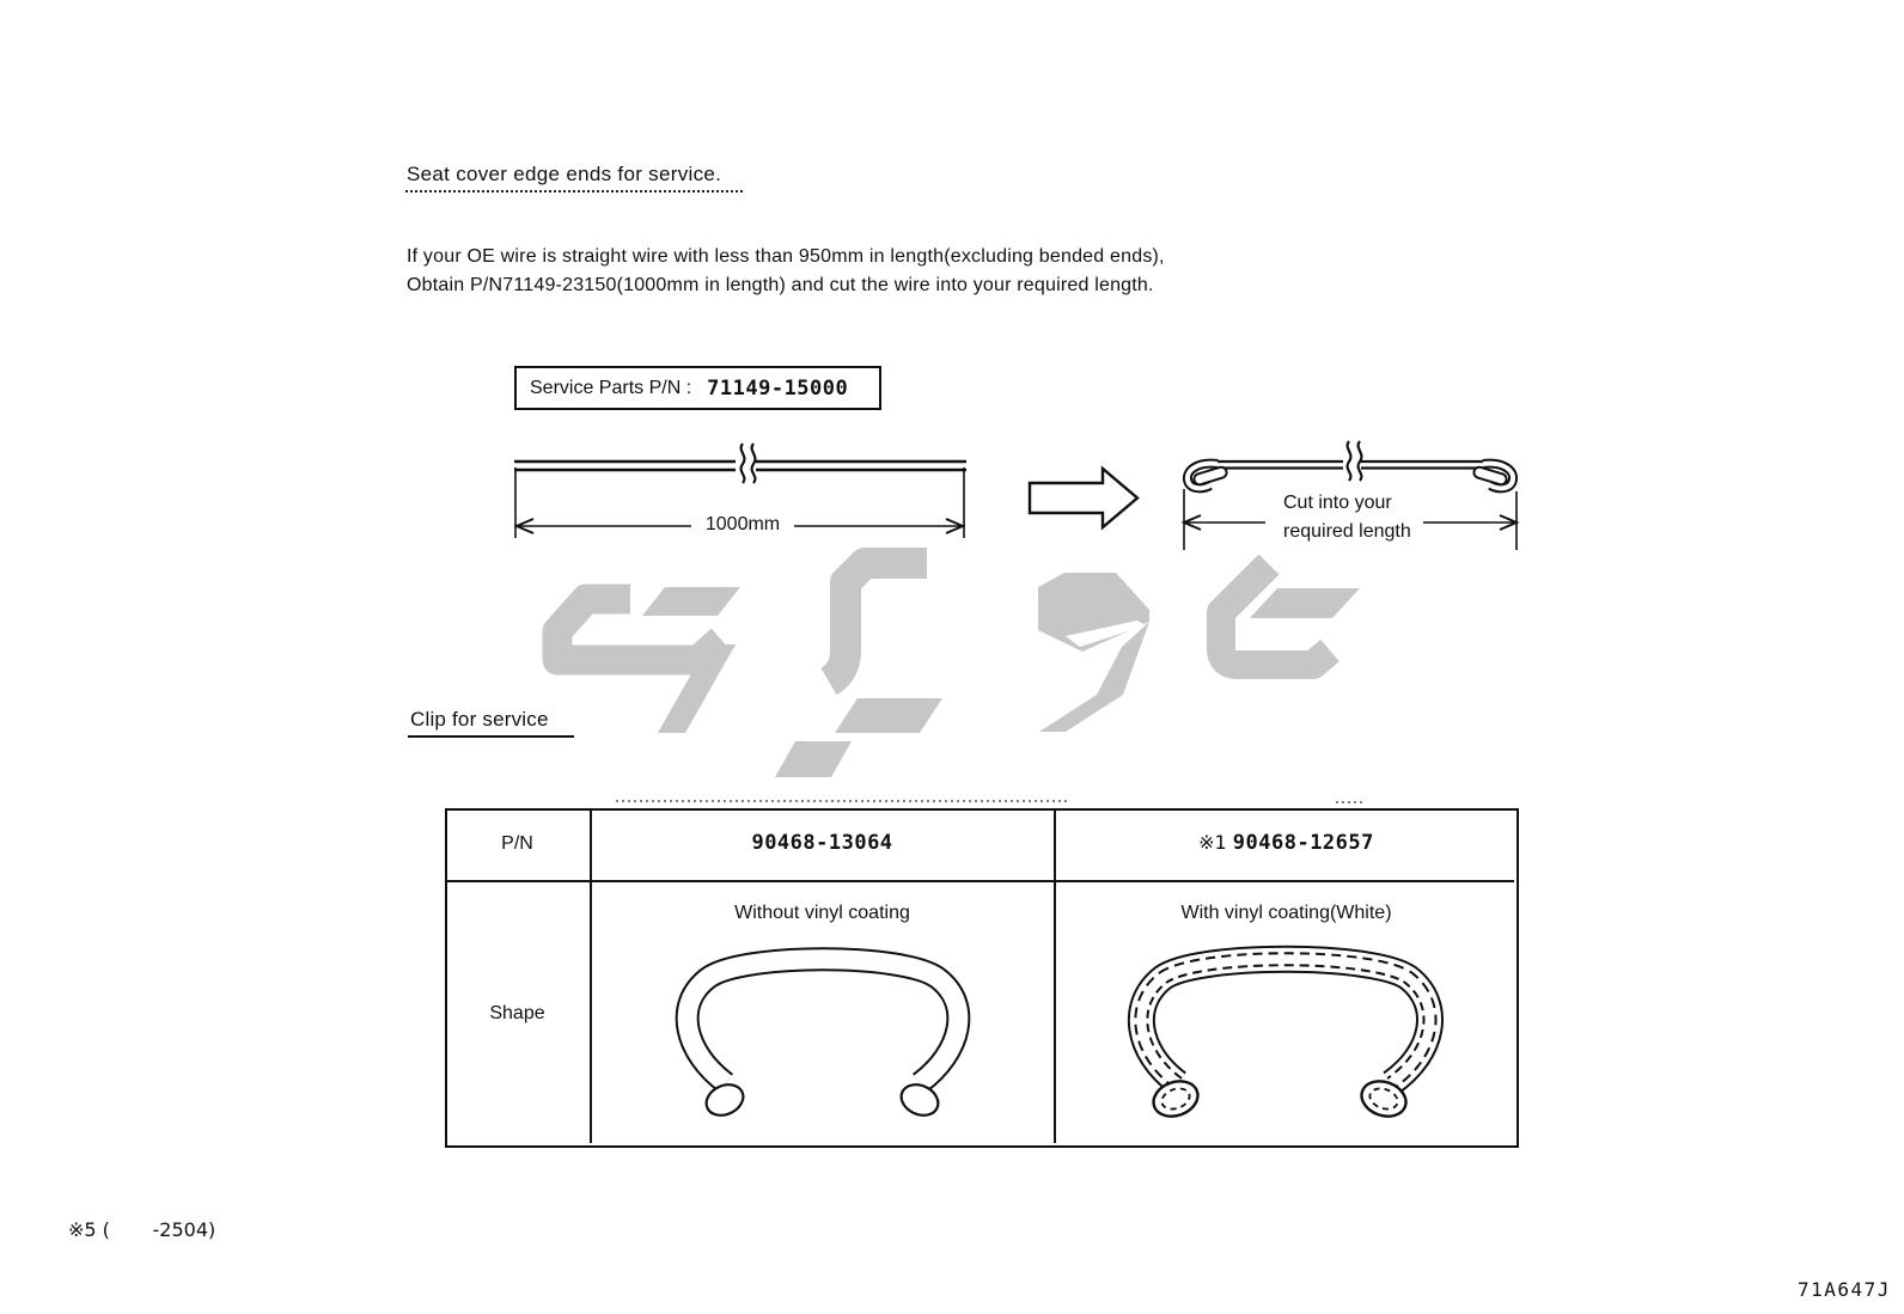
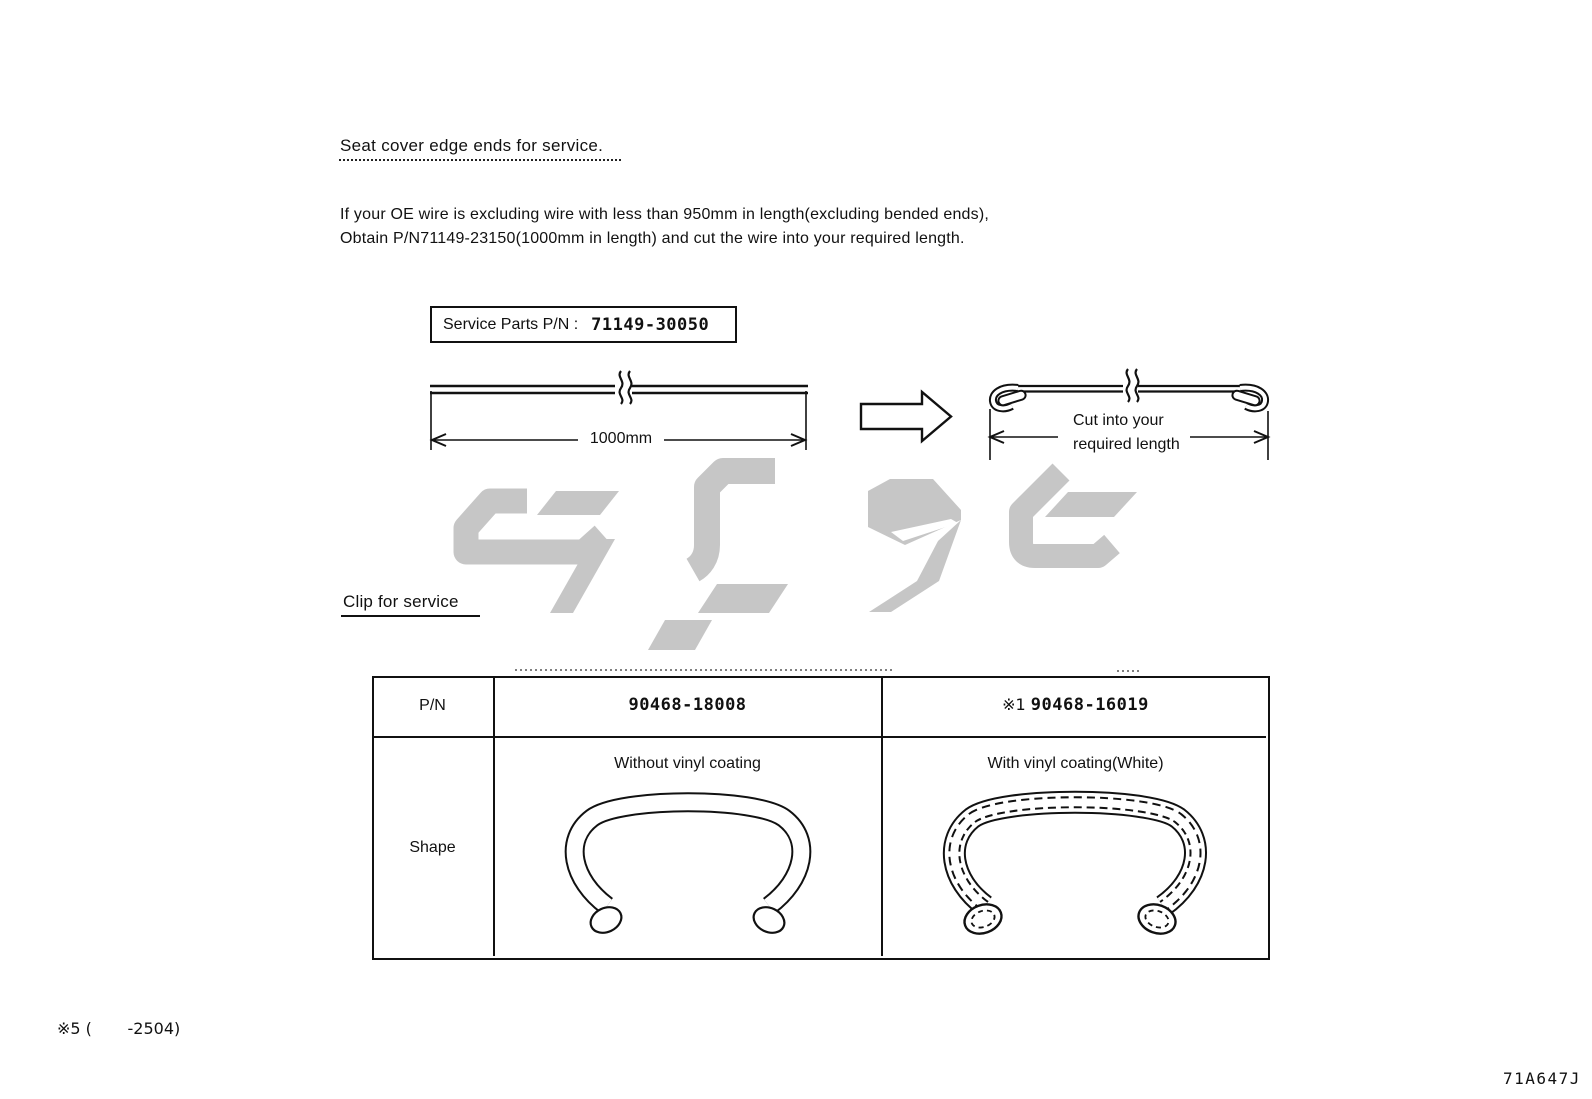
  Seat cover edge ends for service.
- If your OE wire is straight wire with less than 950mm in length(excluding bended ends),
+ If your OE wire is excluding wire with less than 950mm in length(excluding bended ends),
  Obtain P/N71149-23150(1000mm in length) and cut the wire into your required length.
  Service Parts P/N :
- 71149-15000
+ 71149-30050
  1000mm
  Cut into your
  required length
  Clip for service
  P/N
- 90468-13064
+ 90468-18008
- ※1 90468-12657
+ ※1 90468-16019
  Shape
  Without vinyl coating
  With vinyl coating(White)
  ※5 ( -2504)
  71A647J
